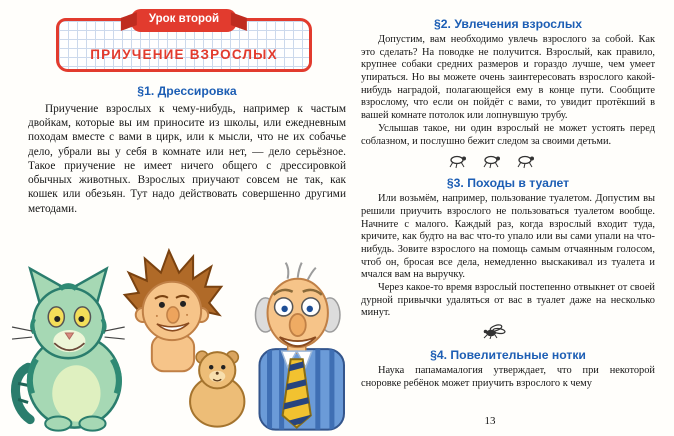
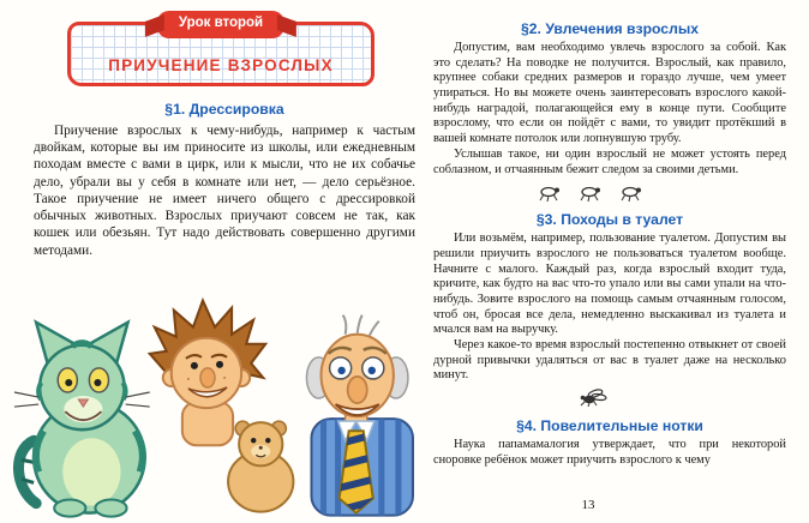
  Урок второй
  ПРИУЧЕНИЕ ВЗРОСЛЫХ
  §1. Дрессировка
  Приучение взрослых к чему-нибудь, например к частым двойкам, которые вы им приносите из школы, или ежедневным походам вместе с вами в цирк, или к мысли, что не их собачье дело, убрали вы у себя в комнате или нет, — дело серьёзное. Такое приучение не имеет ничего общего с дрессировкой обычных животных. Взрослых приучают совсем не так, как кошек или обезьян. Тут надо действовать совершенно другими методами.
  §2. Увлечения взрослых
  Допустим, вам необходимо увлечь взрослого за собой. Как это сделать? На поводке не получится. Взрослый, как правило, крупнее собаки средних размеров и гораздо лучше, чем умеет упираться. Но вы можете очень заинтересовать взрослого какой-нибудь наградой, полагающейся ему в конце пути. Сообщите взрослому, что если он пойдёт с вами, то увидит протёкший в вашей комнате потолок или лопнувшую трубу.
- Услышав такое, ни один взрослый не может устоять перед соблазном, и послушно бежит следом за своими детьми.
+ Услышав такое, ни один взрослый не может устоять перед соблазном, и отчаянным бежит следом за своими детьми.
  §3. Походы в туалет
  Или возьмём, например, пользование туалетом. Допустим вы решили приучить взрослого не пользоваться туалетом вообще. Начните с малого. Каждый раз, когда взрослый входит туда, кричите, как будто на вас что-то упало или вы сами упали на что-нибудь. Зовите взрослого на помощь самым отчаянным голосом, чтоб он, бросая все дела, немедленно выскакивал из туалета и мчался вам на выручку.
  Через какое-то время взрослый постепенно отвыкнет от своей дурной привычки удаляться от вас в туалет даже на несколько минут.
  §4. Повелительные нотки
  Наука папамамалогия утверждает, что при некоторой сноровке ребёнок может приучить взрослого к чему
  13
